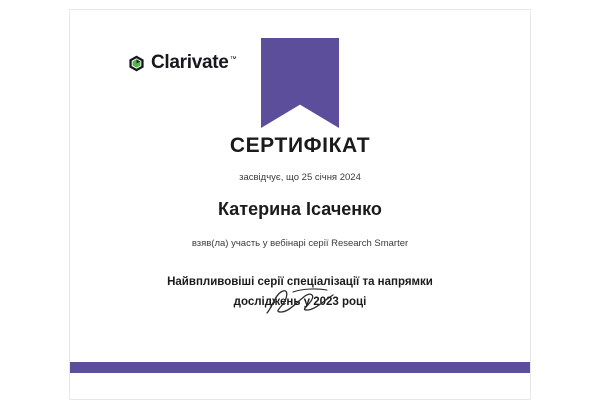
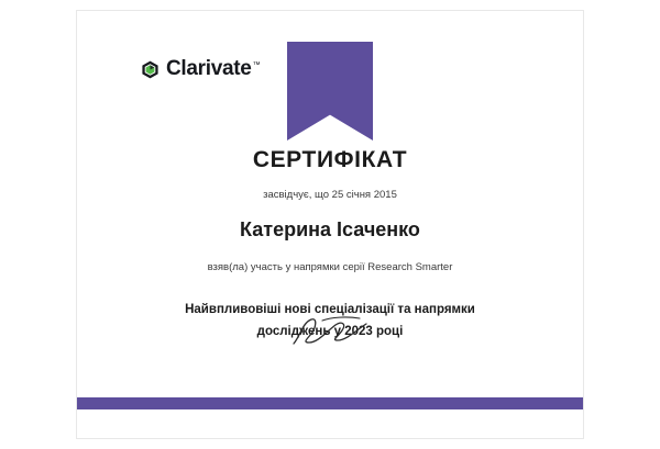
  Clarivate
  СЕРТИФІКАТ
- засвідчує, що 25 січня 2024
+ засвідчує, що 25 січня 2015
  Катерина Ісаченко
- взяв(ла) участь у вебінарі серії Research Smarter
+ взяв(ла) участь у напрямки серії Research Smarter
- Найвпливовіші серії спеціалізації та напрямки
+ Найвпливовіші нові спеціалізації та напрямки
  досліджень у 223 році
